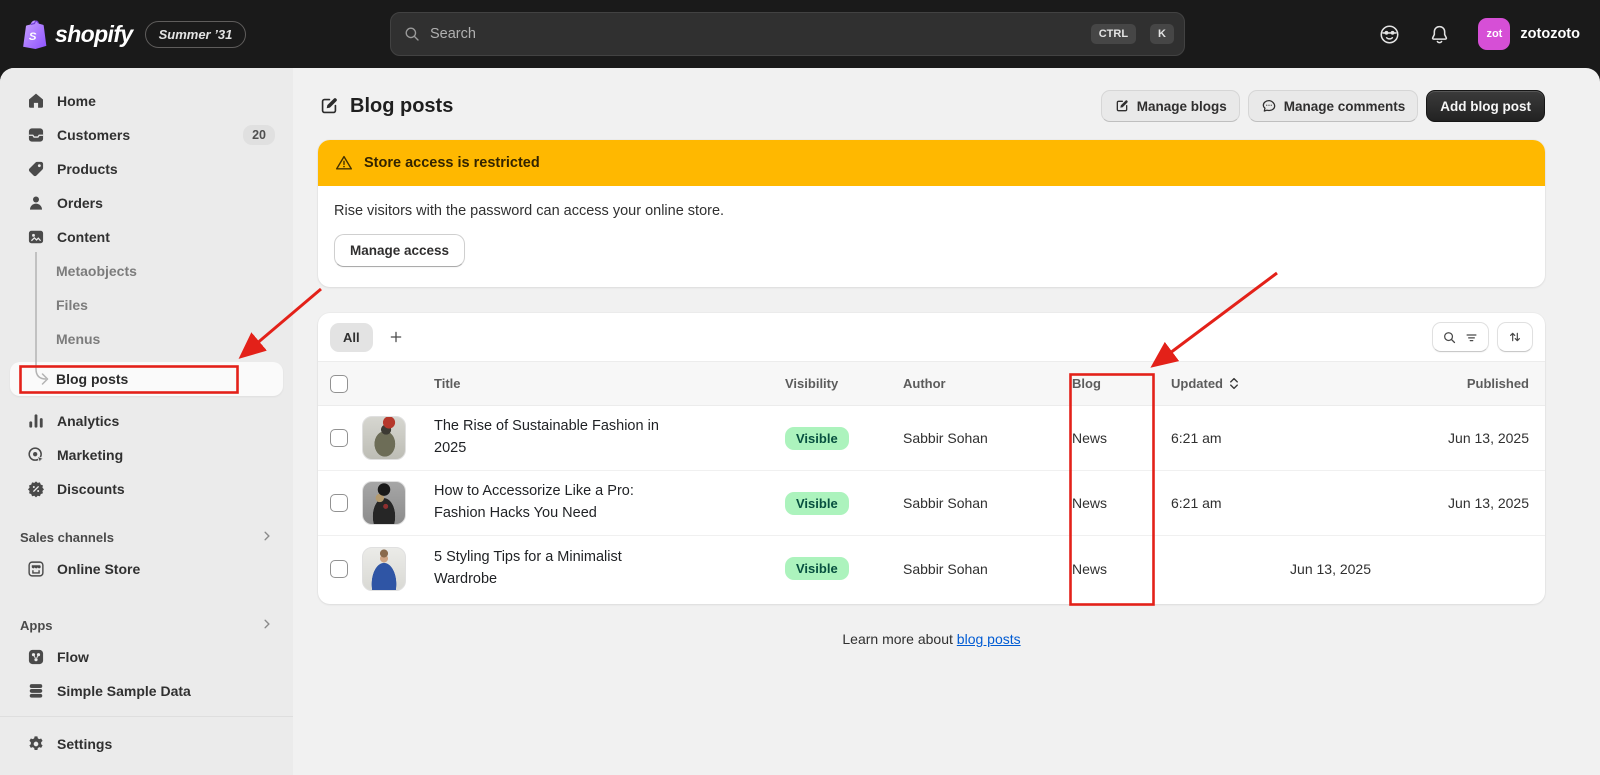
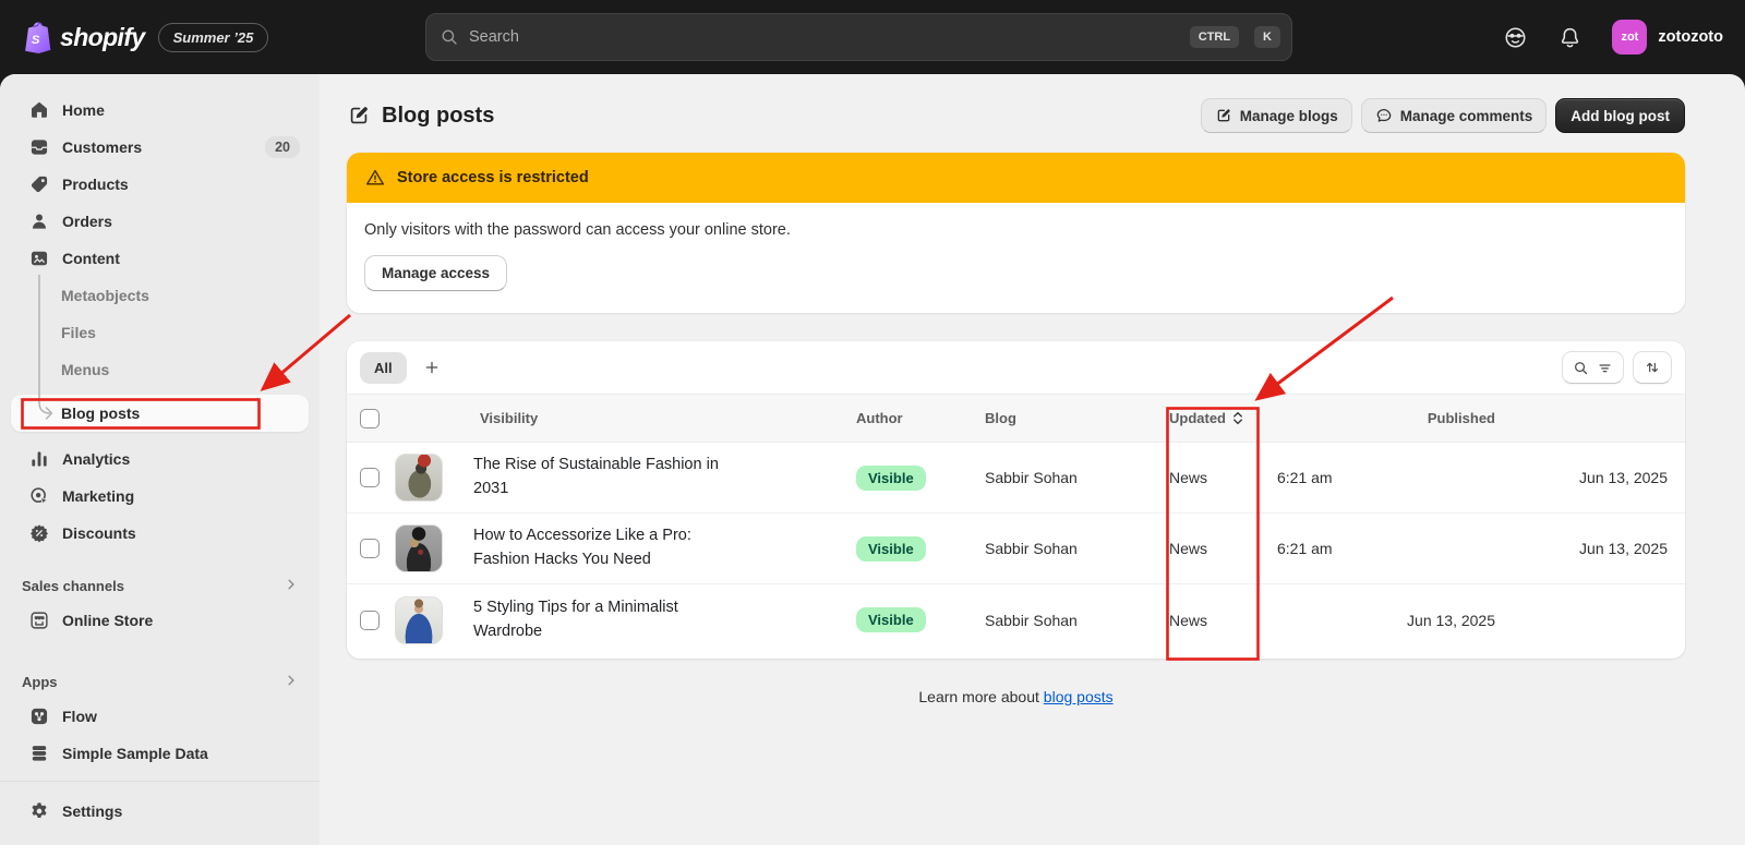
  S
  shopify
- Summer ’31
+ Summer ’25
  Search
  CTRL
  K
  zot
  zotozoto
  Home
  Customers
  20
  Products
  Orders
  Content
  Metaobjects
  Files
  Menus
  Blog posts
  Analytics
  Marketing
  Discounts
  Sales channels
  Online Store
  Apps
  Flow
  Simple Sample Data
  Settings
  Blog posts
  Manage blogs
  Manage comments
  Add blog post
  Store access is restricted
- Rise visitors with the password can access your online store.
+ Only visitors with the password can access your online store.
  Manage access
  All
- Title
  Visibility
  Author
  Blog
  Updated
  Published
- The Rise of Sustainable Fashion in 2025
+ The Rise of Sustainable Fashion in 2031
  Visible
  Sabbir Sohan
  News
  6:21 am
  Jun 13, 2025
  How to Accessorize Like a Pro: Fashion Hacks You Need
  Visible
  Sabbir Sohan
  News
  6:21 am
  Jun 13, 2025
  5 Styling Tips for a Minimalist Wardrobe
  Visible
  Sabbir Sohan
  News
  Jun 13, 2025
  Learn more about blog posts
